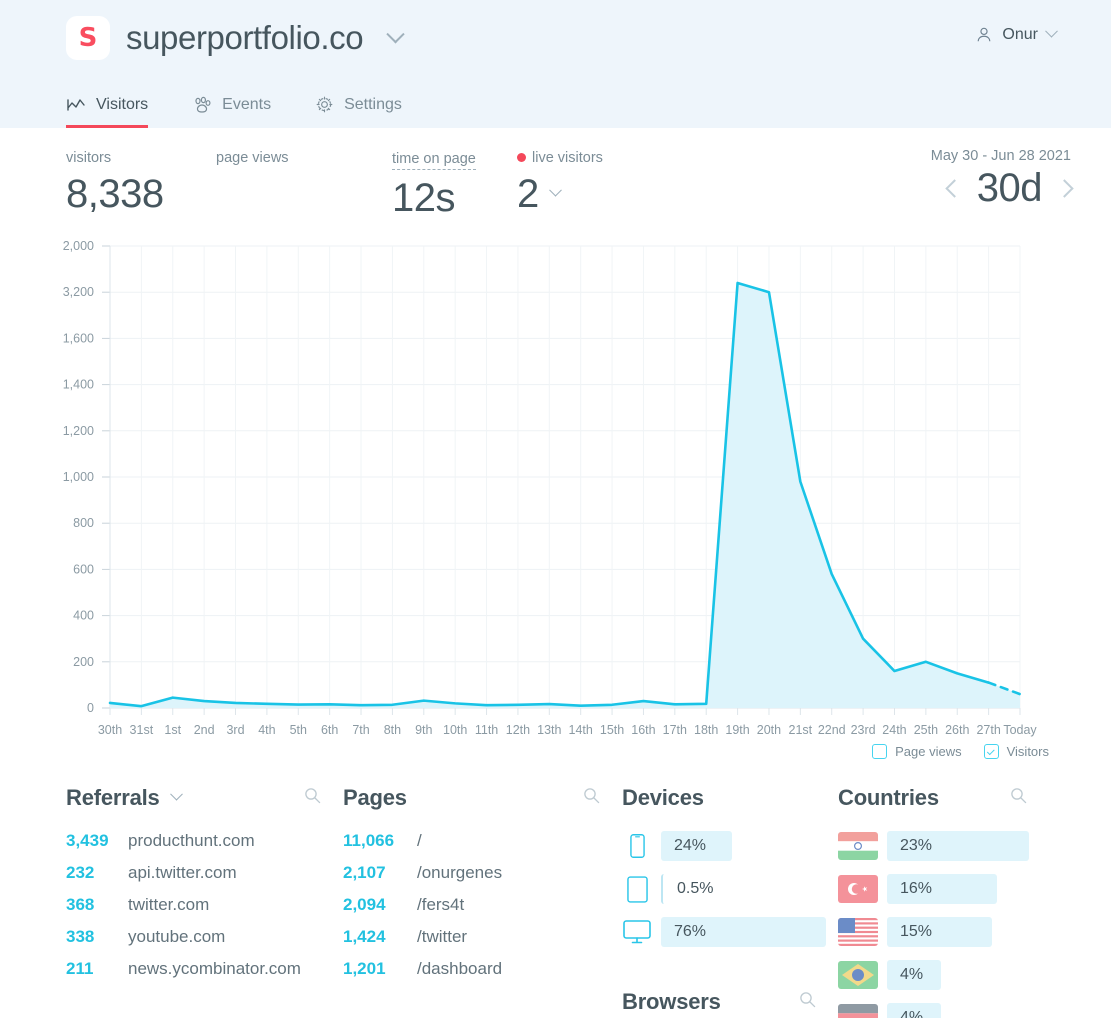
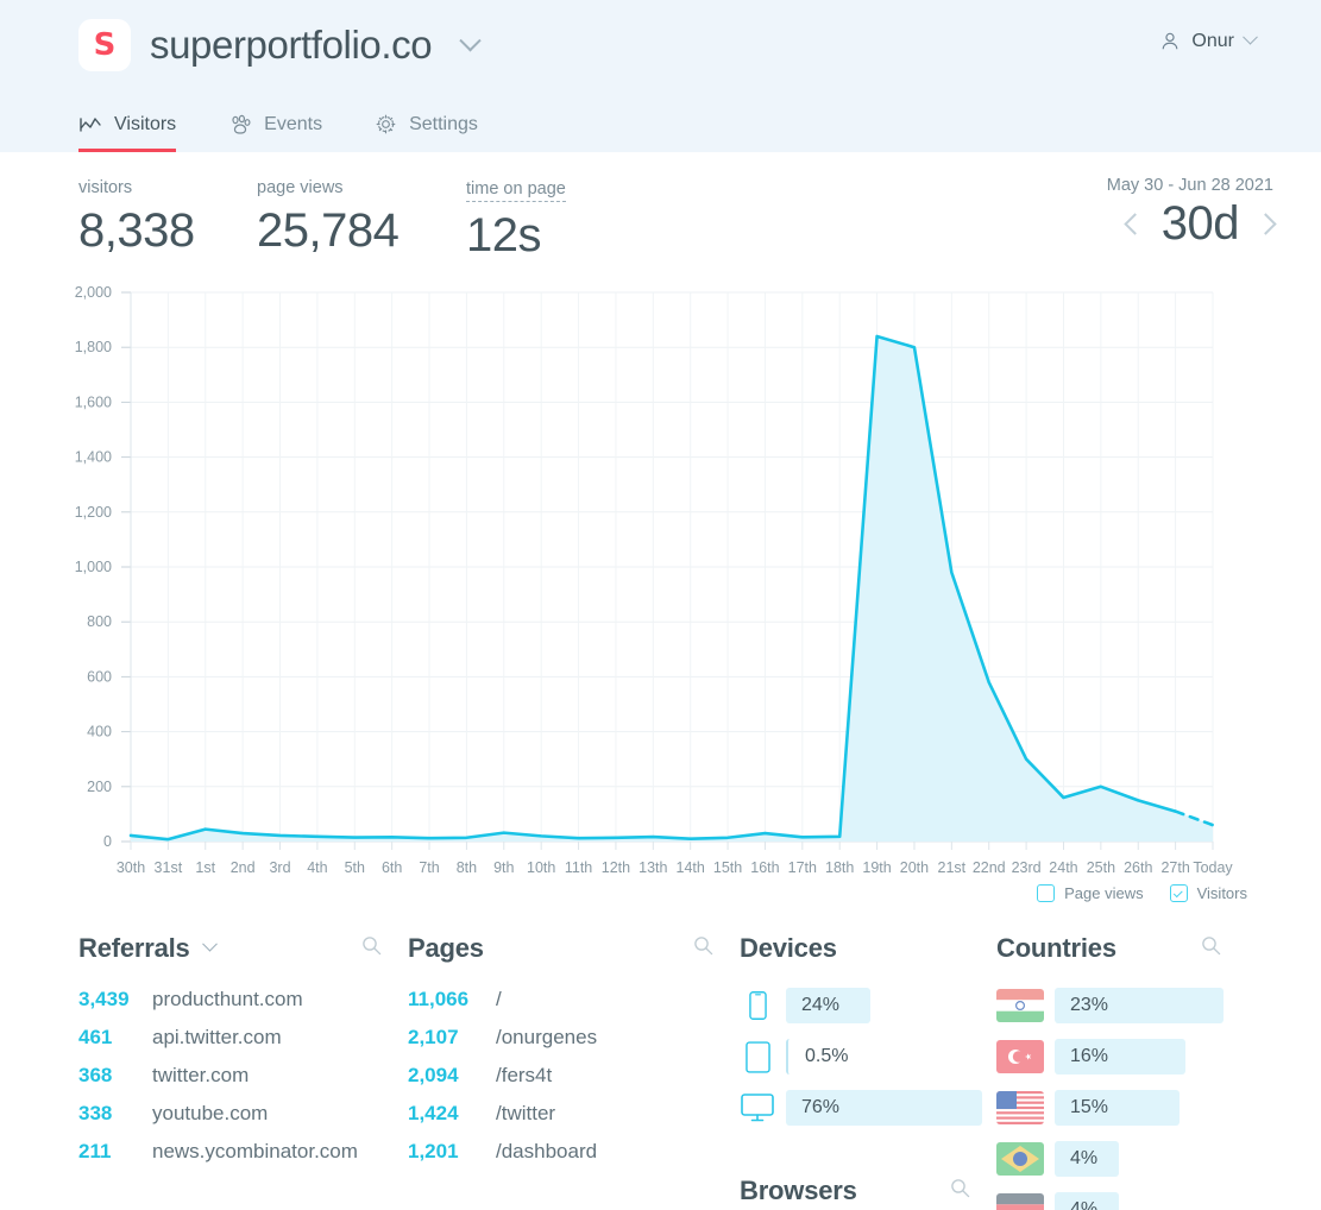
  S
  superportfolio.co
  Onur
  Visitors
  Events
  Settings
  visitors
  8,338
  page views
+ 25,784
  time on page
  12s
- live visitors
- 2
  May 30 - Jun 28 2021
  30d
  0
  200
  400
  600
  800
  1,000
  1,200
  1,400
  1,600
- 3,200
+ 1,800
  2,000
  30th
  31st
  1st
  2nd
  3rd
  4th
  5th
  6th
  7th
  8th
  9th
  10th
  11th
  12th
  13th
  14th
  15th
  16th
  17th
  18th
  19th
  20th
  21st
  22nd
  23rd
  24th
  25th
  26th
  27th
  Today
  Page views
  Visitors
  Referrals
  3,439
  producthunt.com
- 232
+ 461
  api.twitter.com
  368
  twitter.com
  338
  youtube.com
  211
  news.ycombinator.com
  Pages
  11,066
  /
  2,107
  /onurgenes
  2,094
  /fers4t
  1,424
  /twitter
  1,201
  /dashboard
  Devices
  24%
  0.5%
  76%
  Browsers
  Countries
  23%
  16%
  15%
  4%
